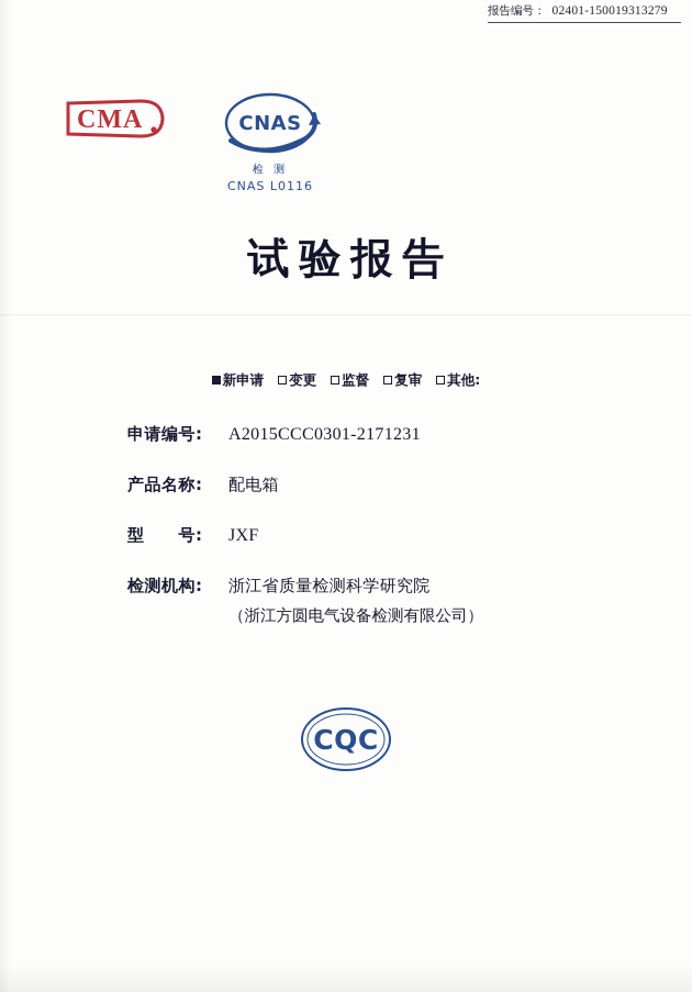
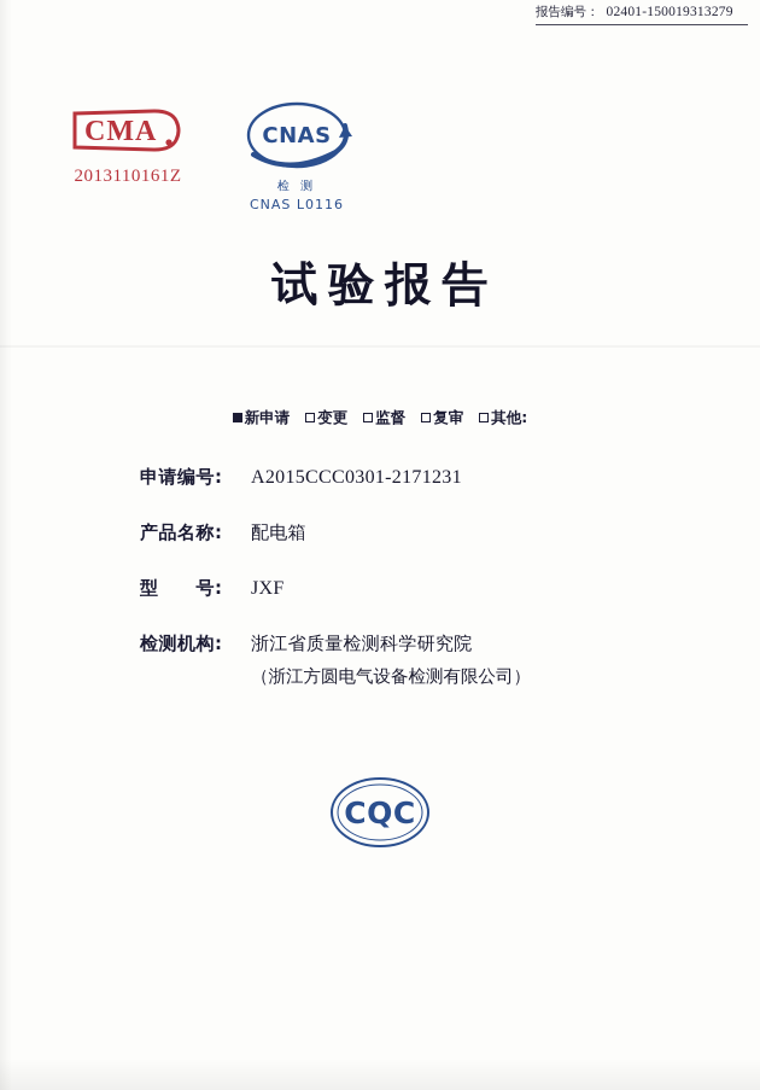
  报告编号：
  02401-150019313279
  CMA
+ 2013110161Z
  CNAS
  检 测
  CNAS L0116
  试验报告
  新申请 变更 监督 复审 其他:
  申请编号:
  A2015CCC0301-2171231
  产品名称:
  配电箱
  型 号:
  JXF
  检测机构:
  浙江省质量检测科学研究院
  （浙江方圆电气设备检测有限公司）
  CQC
